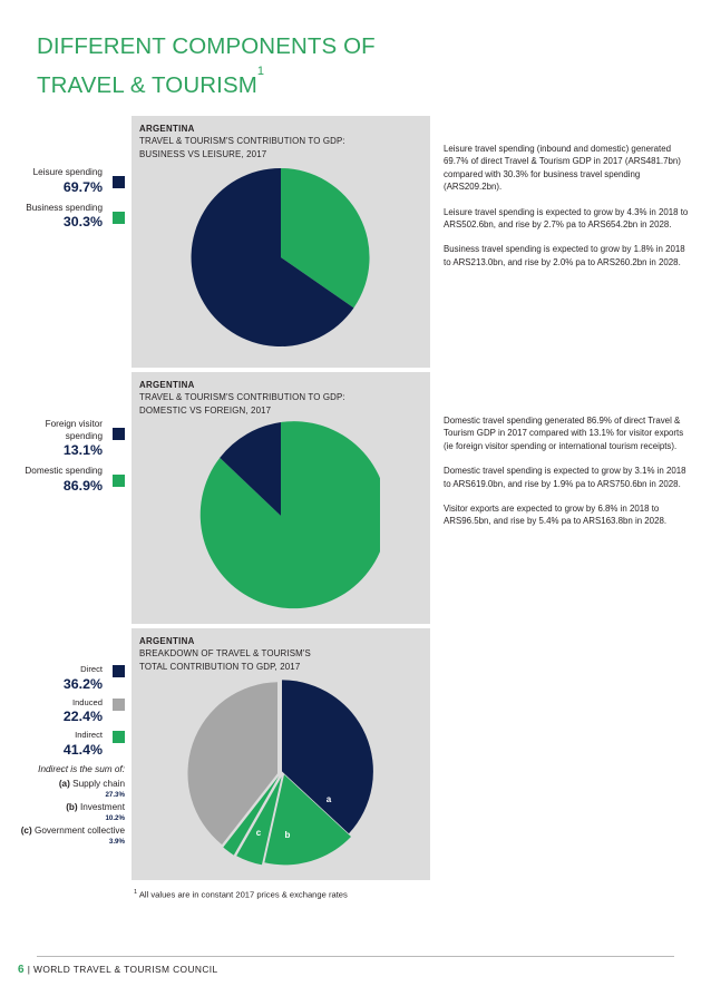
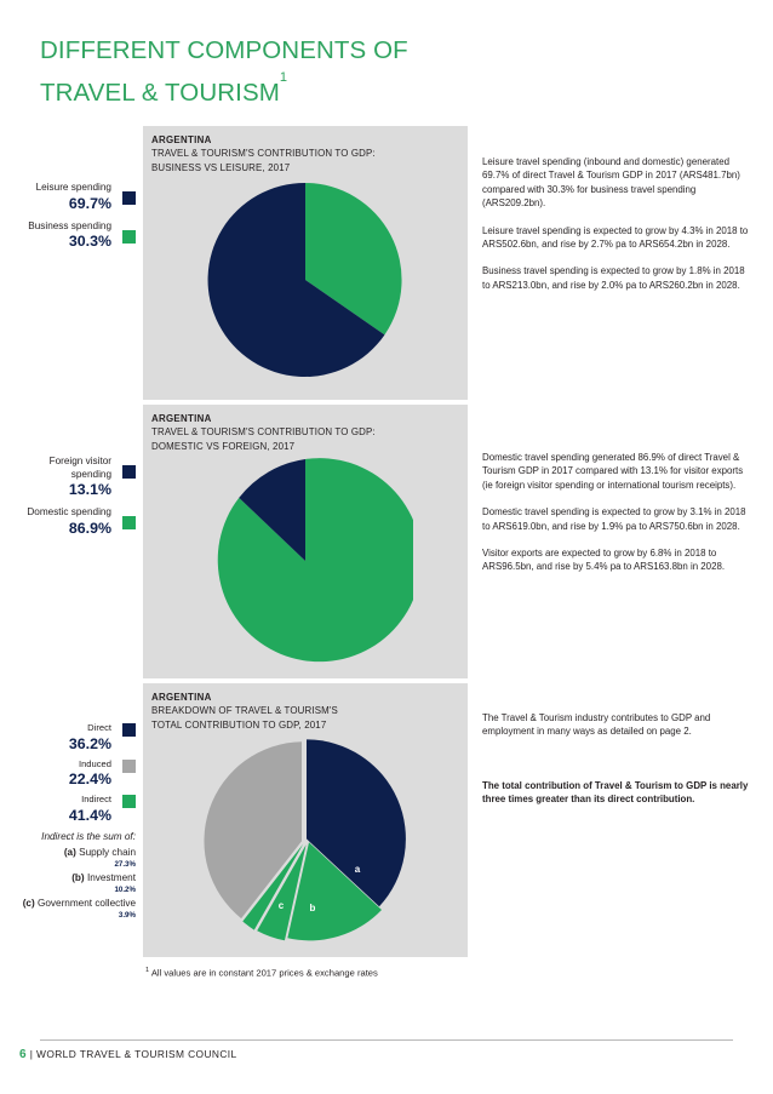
  DIFFERENT COMPONENTS OF TRAVEL & TOURISM1
  Leisure spending
  69.7%
  Business spending
  30.3%
  ARGENTINA
  TRAVEL & TOURISM'S CONTRIBUTION TO GDP:
  BUSINESS VS LEISURE, 2017
  Leisure travel spending (inbound and domestic) generated 69.7% of direct Travel & Tourism GDP in 2017 (ARS481.7bn) compared with 30.3% for business travel spending (ARS209.2bn).
  Leisure travel spending is expected to grow by 4.3% in 2018 to ARS502.6bn, and rise by 2.7% pa to ARS654.2bn in 2028.
  Business travel spending is expected to grow by 1.8% in 2018 to ARS213.0bn, and rise by 2.0% pa to ARS260.2bn in 2028.
  Foreign visitor spending
  13.1%
  Domestic spending
  86.9%
  ARGENTINA
  TRAVEL & TOURISM'S CONTRIBUTION TO GDP:
  DOMESTIC VS FOREIGN, 2017
  Domestic travel spending generated 86.9% of direct Travel & Tourism GDP in 2017 compared with 13.1% for visitor exports (ie foreign visitor spending or international tourism receipts).
  Domestic travel spending is expected to grow by 3.1% in 2018 to ARS619.0bn, and rise by 1.9% pa to ARS750.6bn in 2028.
  Visitor exports are expected to grow by 6.8% in 2018 to ARS96.5bn, and rise by 5.4% pa to ARS163.8bn in 2028.
  Direct
  36.2%
  Induced
  22.4%
  Indirect
  41.4%
  Indirect is the sum of:
  (a) Supply chain
  (b) Investment
  (c) Government collective
  ARGENTINA
  BREAKDOWN OF TRAVEL & TOURISM'S
  TOTAL CONTRIBUTION TO GDP, 2017
  a
  b
  c
+ The Travel & Tourism industry contributes to GDP and employment in many ways as detailed on page 2.
+ The total contribution of Travel & Tourism to GDP is nearly three times greater than its direct contribution.
  All values are in constant 2017 prices & exchange rates
  6 | WORLD TRAVEL & TOURISM COUNCIL
